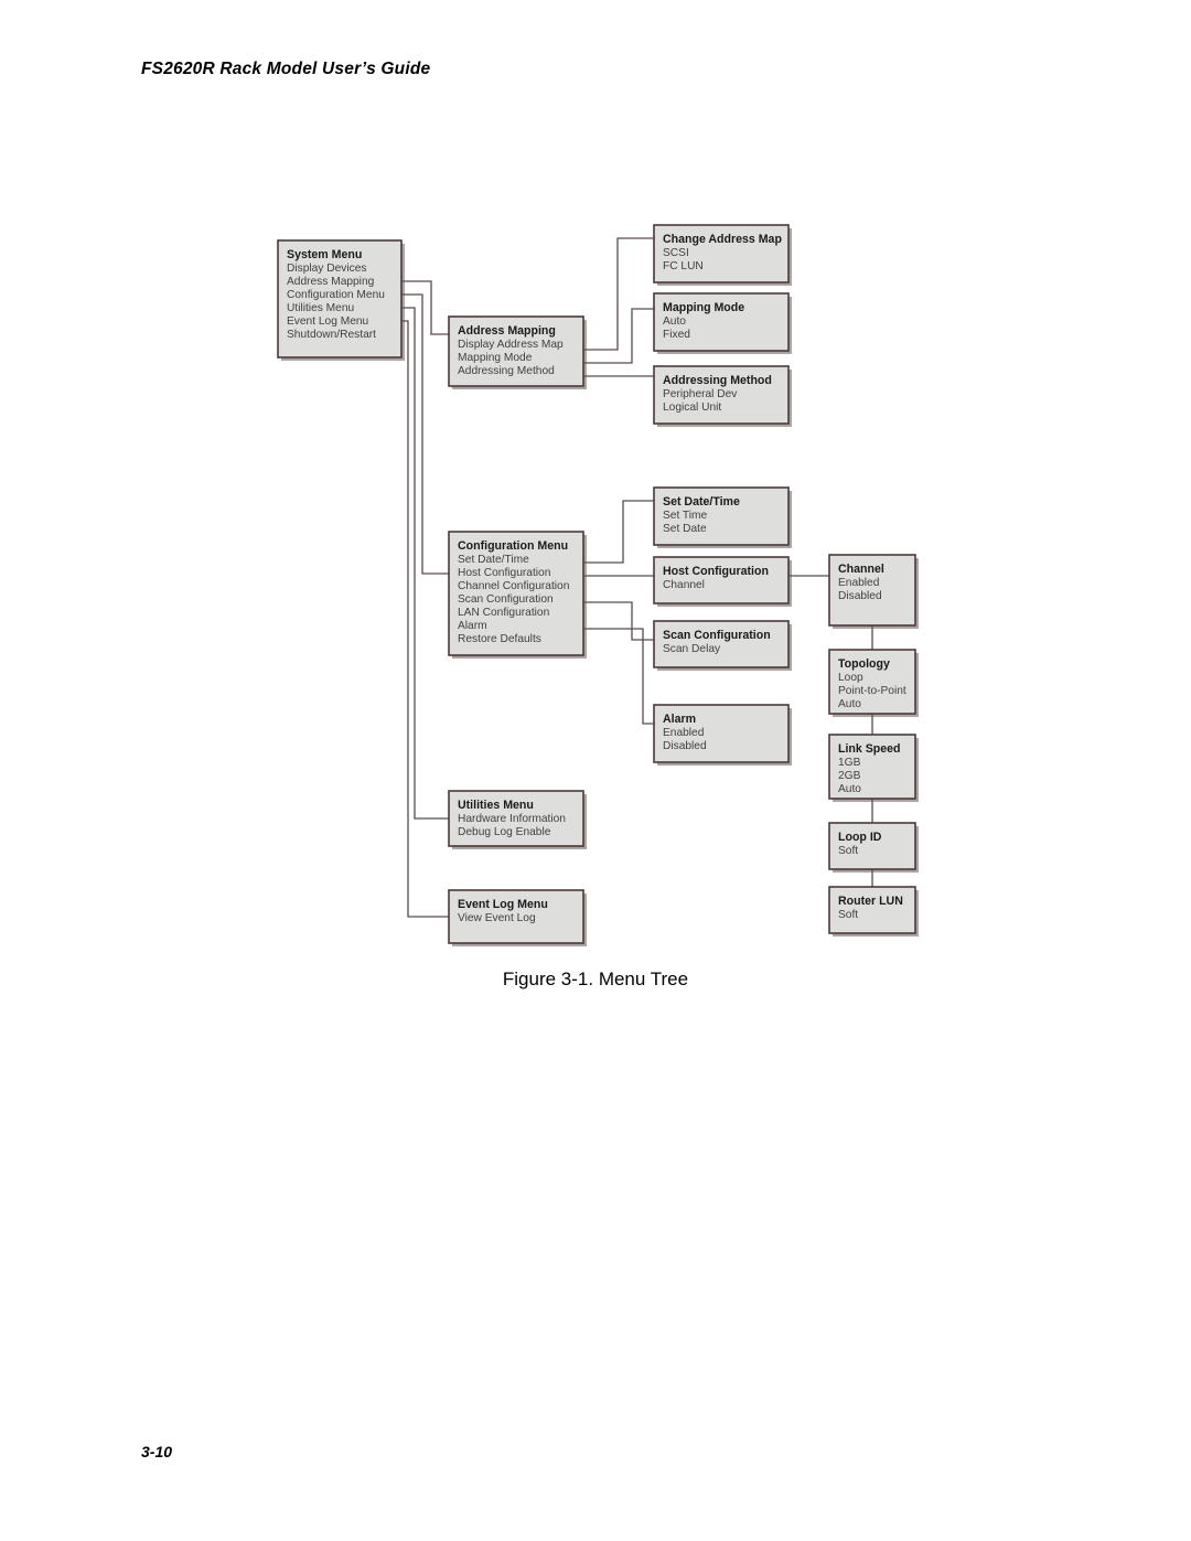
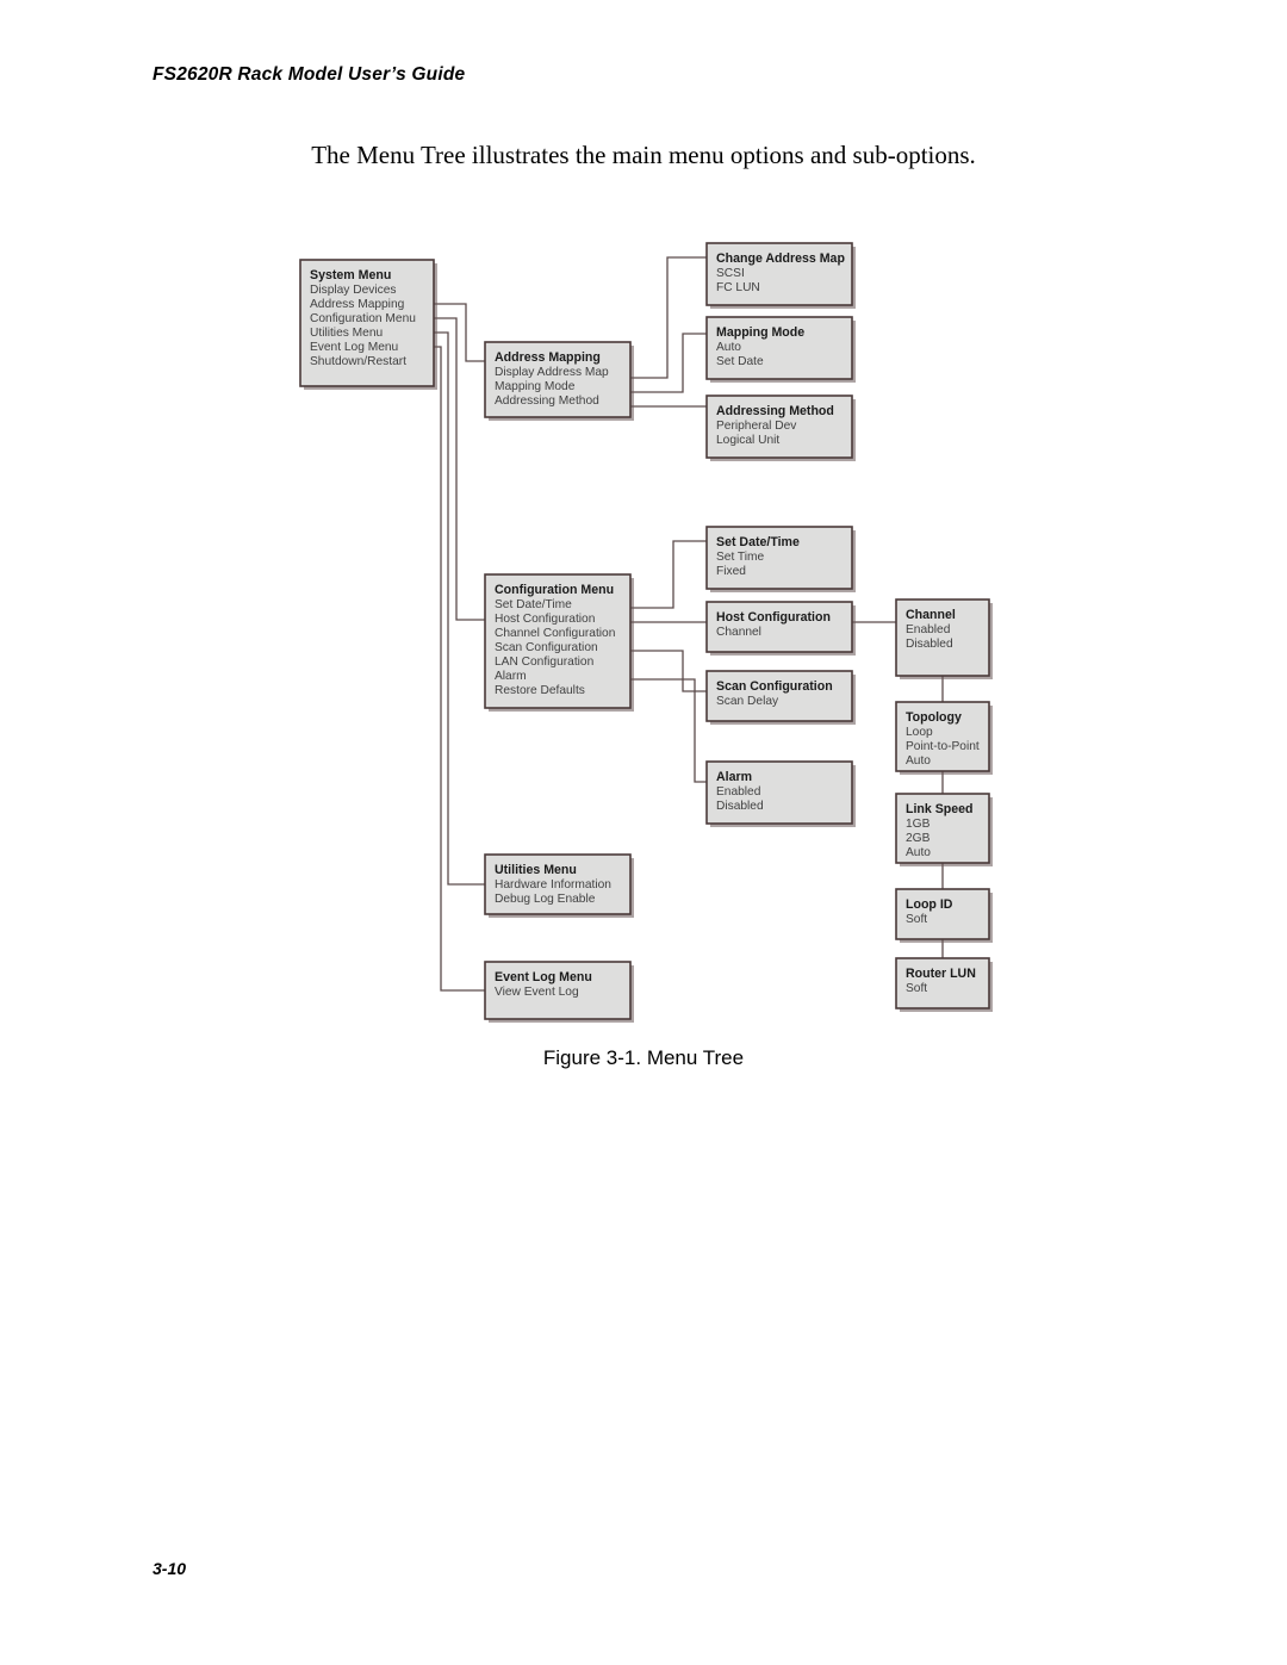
  FS2620R Rack Model User’s Guide
+ The Menu Tree illustrates the main menu options and sub-options.
  System Menu
  Display Devices
  Address Mapping
  Configuration Menu
  Utilities Menu
  Event Log Menu
  Shutdown/Restart
  Change Address Map
  SCSI
  FC LUN
  Mapping Mode
  Auto
- Fixed
+ Set Date
  Address Mapping
  Display Address Map
  Mapping Mode
  Addressing Method
  Addressing Method
  Peripheral Dev
  Logical Unit
  Set Date/Time
  Set Time
- Set Date
+ Fixed
  Configuration Menu
  Set Date/Time
  Host Configuration
  Channel Configuration
  Scan Configuration
  LAN Configuration
  Alarm
  Restore Defaults
  Host Configuration
  Channel
  Channel
  Enabled
  Disabled
  Scan Configuration
  Scan Delay
  Topology
  Loop
  Point-to-Point
  Auto
  Alarm
  Enabled
  Disabled
  Link Speed
  1GB
  2GB
  Auto
  Utilities Menu
  Hardware Information
  Debug Log Enable
  Loop ID
  Soft
  Router LUN
  Soft
  Event Log Menu
  View Event Log
  Figure 3-1. Menu Tree
  3-10
